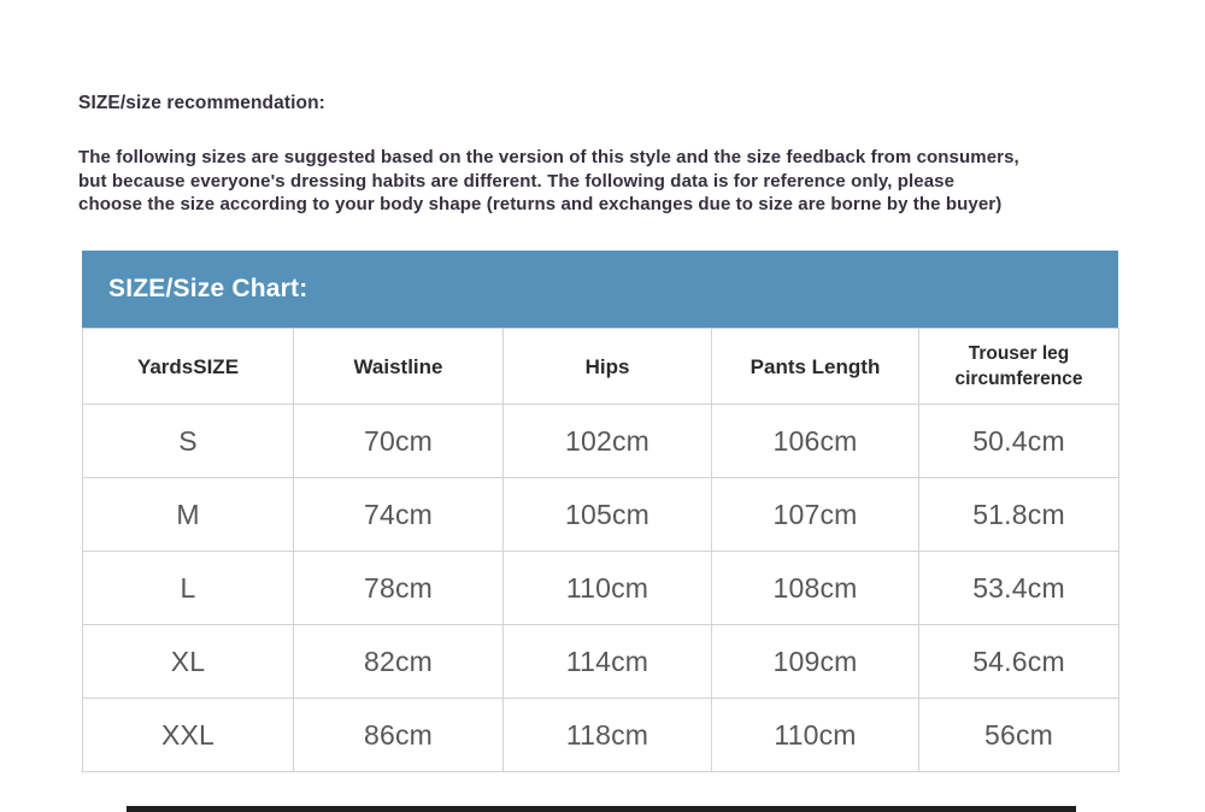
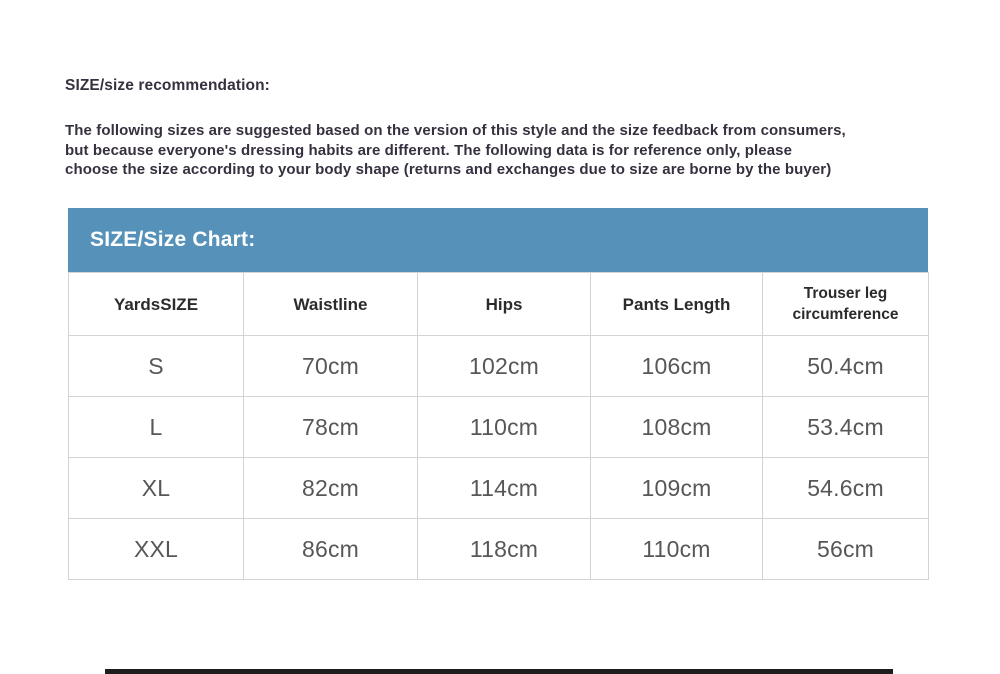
  SIZE/size recommendation:
  The following sizes are suggested based on the version of this style and the size feedback from consumers,
  but because everyone's dressing habits are different. The following data is for reference only, please
  choose the size according to your body shape (returns and exchanges due to size are borne by the buyer)
  SIZE/Size Chart:
  YardsSIZE	Waistline	Hips	Pants Length	Trouser leg circumference
  S	70cm	102cm	106cm	50.4cm
- M	74cm	105cm	107cm	51.8cm
  L	78cm	110cm	108cm	53.4cm
  XL	82cm	114cm	109cm	54.6cm
  XXL	86cm	118cm	110cm	56cm
